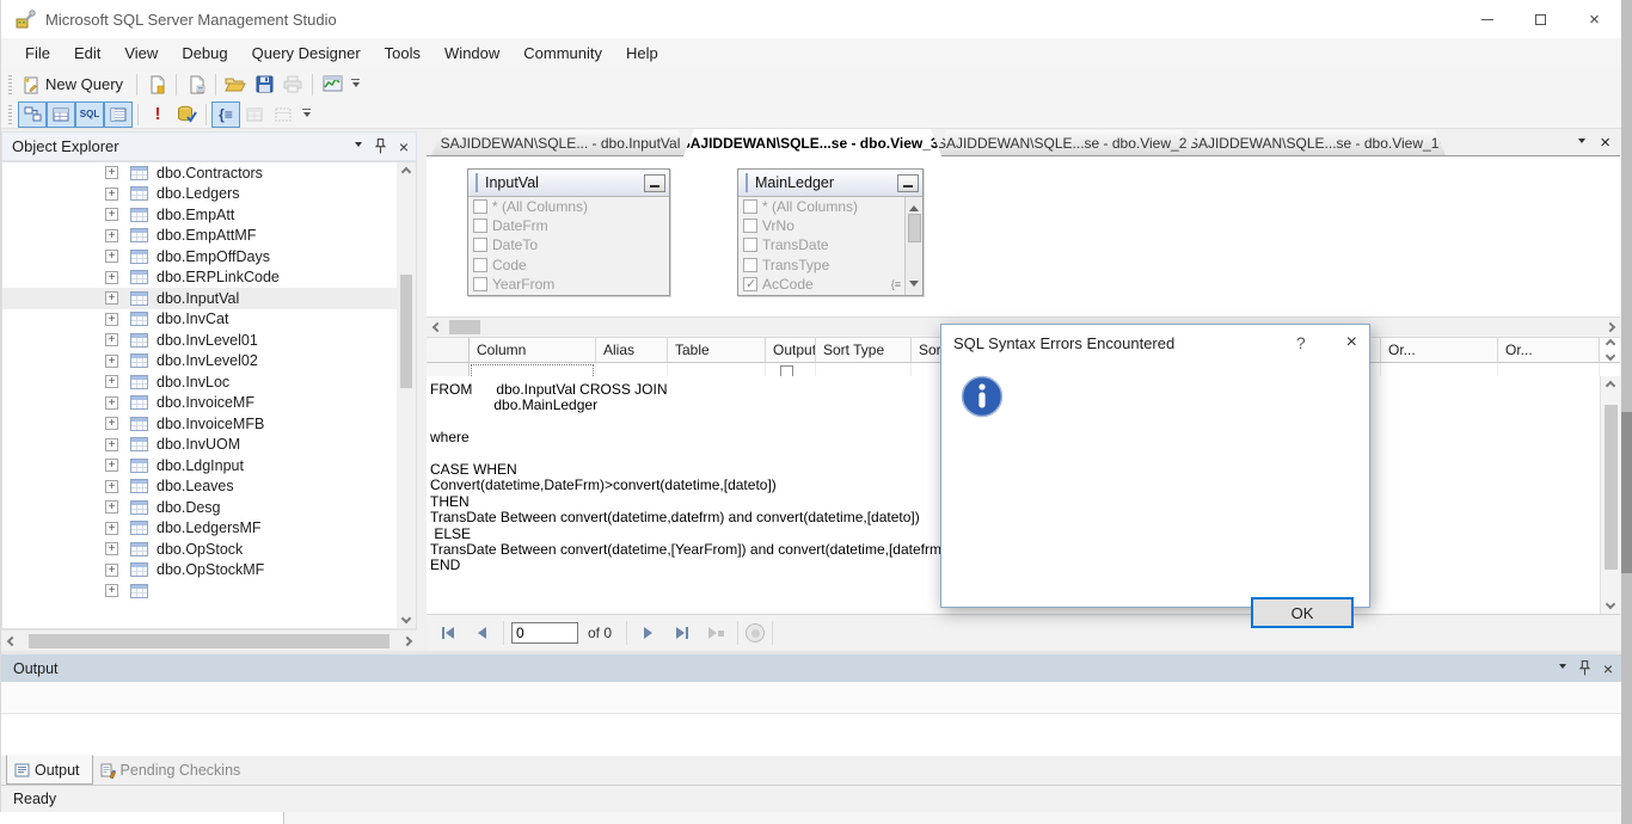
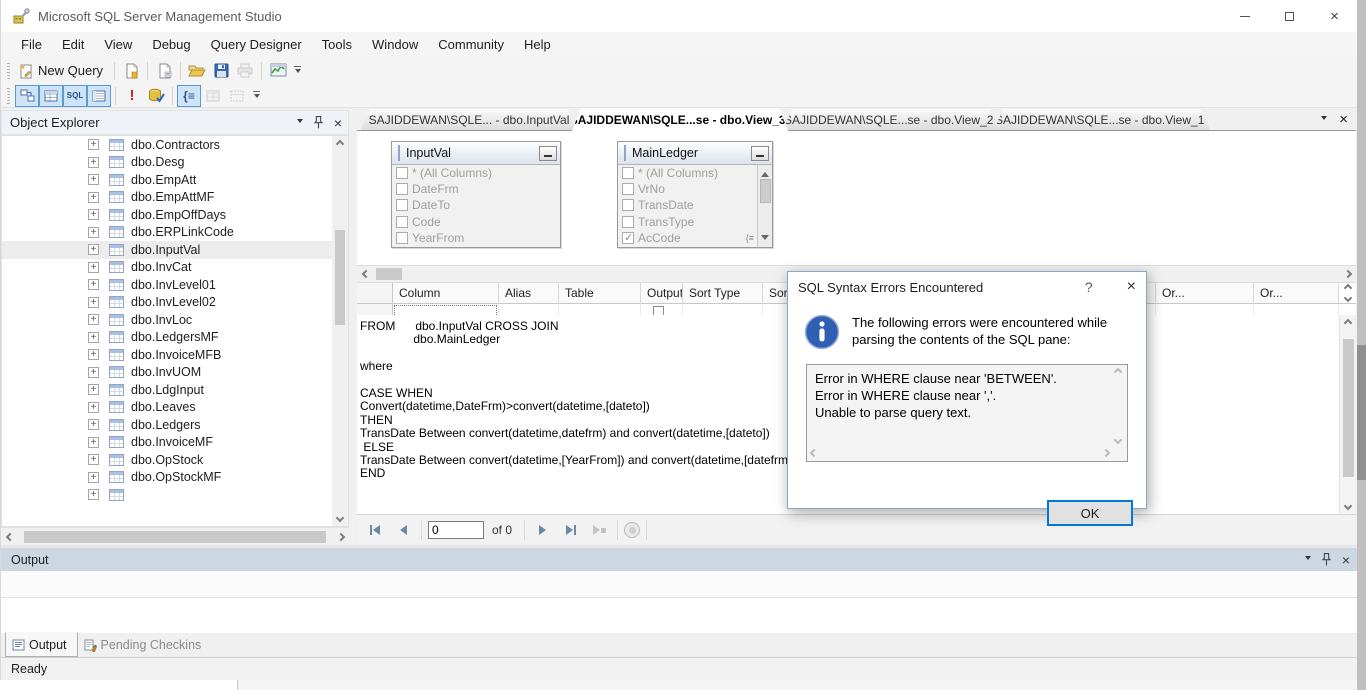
  Microsoft SQL Server Management Studio
  ×
  File
  Edit
  View
  Debug
  Query Designer
  Tools
  Window
  Community
  Help
  New Query
  SQL
  !
  {≡
  Object Explorer
  ×
  +
  dbo.Contractors
  +
- dbo.Ledgers
+ dbo.Desg
  +
  dbo.EmpAtt
  +
  dbo.EmpAttMF
  +
  dbo.EmpOffDays
  +
  dbo.ERPLinkCode
  +
  dbo.InputVal
  +
  dbo.InvCat
  +
  dbo.InvLevel01
  +
  dbo.InvLevel02
  +
  dbo.InvLoc
  +
- dbo.InvoiceMF
+ dbo.LedgersMF
  +
  dbo.InvoiceMFB
  +
  dbo.InvUOM
  +
  dbo.LdgInput
  +
  dbo.Leaves
  +
- dbo.Desg
+ dbo.Ledgers
  +
- dbo.LedgersMF
+ dbo.InvoiceMF
  +
  dbo.OpStock
  +
  dbo.OpStockMF
  +
  SAJIDDEWAN\SQLE... - dbo.InputVal
  AJIDDEWAN\SQLE...se - dbo.View_3
  SAJIDDEWAN\SQLE...se - dbo.View_2
  SAJIDDEWAN\SQLE...se - dbo.View_1
  ×
  InputVal
  * (All Columns)
  DateFrm
  DateTo
  Code
  YearFrom
  MainLedger
  * (All Columns)
  VrNo
  TransDate
  TransType
  AcCode
  {≡
  Column
  Alias
  Table
  Output
  Sort Type
  Or...
  Or...
  FROM dbo.InputVal CROSS JOIN
  dbo.MainLedger
  where
  CASE WHEN
  Convert(datetime,DateFrm)>convert(datetime,[dateto])
  THEN
  TransDate Between convert(datetime,datefrm) and convert(datetime,[dateto])
  ELSE
  TransDate Between convert(datetime,[YearFrom]) and convert(datetime,[datefrm
  END
  0
  of 0
  Output
  ×
  Output
  Pending Checkins
  Ready
  SQL Syntax Errors Encountered
  ?
  ×
+ The following errors were encountered while parsing the contents of the SQL pane:
+ Error in WHERE clause near 'BETWEEN'.
+ Error in WHERE clause near ','.
+ Unable to parse query text.
  OK
